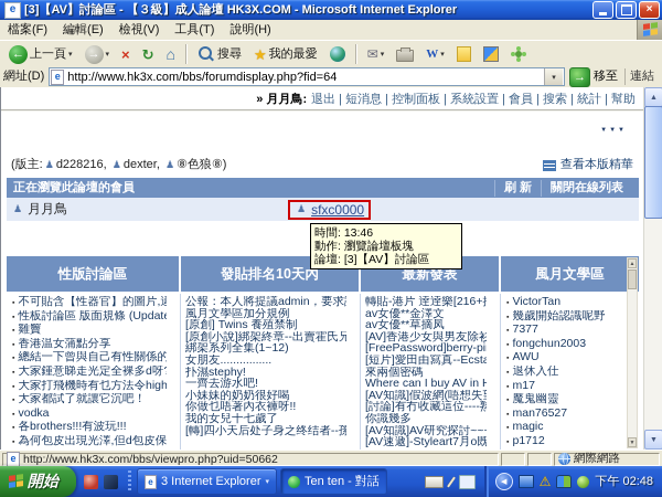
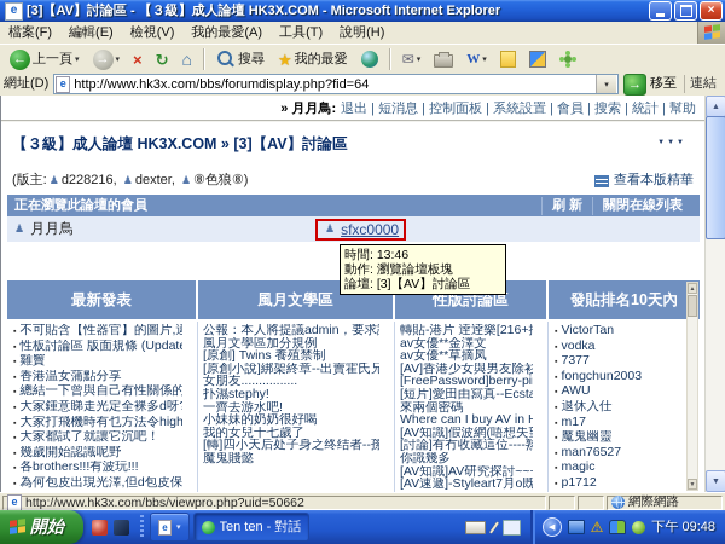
  e
  [3]【AV】討論區 - 【３級】成人論壇 HK3X.COM - Microsoft Internet Explorer
  ×
  檔案(F)
  編輯(E)
  檢視(V)
+ 我的最愛(A)
  工具(T)
  說明(H)
  ←
  上一頁
  →
  ×
  ↻
  ⌂
  搜尋
  ★
  我的最愛
  ✉
  W
  網址(D)
  e
  http://www.hk3x.com/bbs/forumdisplay.php?fid=64
  →
  移至
  連結
  » 月月鳥: 退出 | 短消息 | 控制面板 | 系統設置 | 會員 | 搜索 | 統計 | 幫助
+ 【３級】成人論壇 HK3X.COM » [3]【AV】討論區
  (版主: ♟ d228216, ♟ dexter, ♟ ⑧色狼⑧)
  查看本版精華
  正在瀏覽此論壇的會員
  刷 新
  關閉在線列表
  ♟
  月月鳥
  ♟
  sfxc0000
  時間: 13:46
  動作: 瀏覽論壇板塊
  論壇: [3]【AV】討論區
- 性版討論區
+ 最新發表
  不可貼含【性器官】的圖片,違
  性板討論區 版面規條 (Updat
  香港温女蒲點分享
  總結一下曾與自己有性關係的
  大家鍾意睇走光定全裸多d呀
  大家打飛機時有乜方法令high
  大家都試了就讓它沉吧！
- vodka
+ 幾歲開始認識呢野
  各brothers!!!有波玩!!!
  為何包皮出現光澤,但d包皮保
- 發貼排名10天內
+ 風月文學區
  公報：本人將提議admin，要求
  風月文學區加分規例
  [原創] Twins 養殖禁制
  [原創小說]綁架終章--出賣霍氏兄
- 綁架系列全集(1~12)
  女朋友................
  扑濕stephy!
  一齊去游水吧!
  小妹妹的奶奶很好喝
- 你做乜唔著內衣褲呀!!
  我的女兒十七歲了
  [轉]四小天后处子身之终结者--孫
+ 魔鬼賤懿
- 最新發表
+ 性版討論區
  轉貼-港片 逹逹樂[216+
  av女優**金澤文
  av女優**草摘凤
  來兩個密碼
  Where can I buy AV in H
  [討論]有冇收藏這位----熟
  你識幾多
  [AV速遞]-Styleart7月o既
- 風月文學區
+ 發貼排名10天內
  VictorTan
- 幾歲開始認識呢野
+ vodka
  7377
  fongchun2003
  AWU
  退休入仕
  m17
  魔鬼幽靈
  man76527
  magic
  p1712
  e
  http://www.hk3x.com/bbs/viewpro.php?uid=50662
  網際網路
  開始
  e
- 3 Internet Explorer
  Ten ten - 對話
  ⚠
- 下午 02:48
+ 下午 09:48
